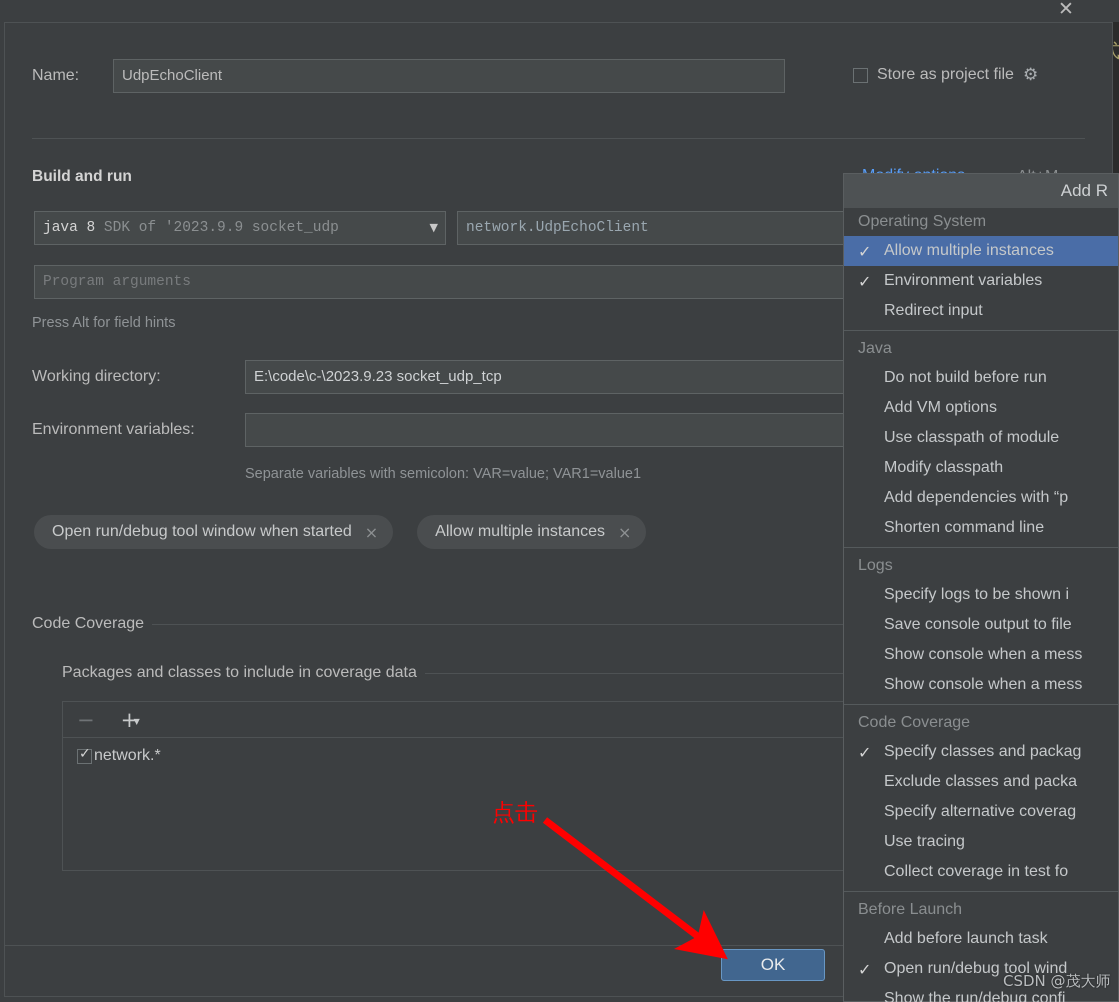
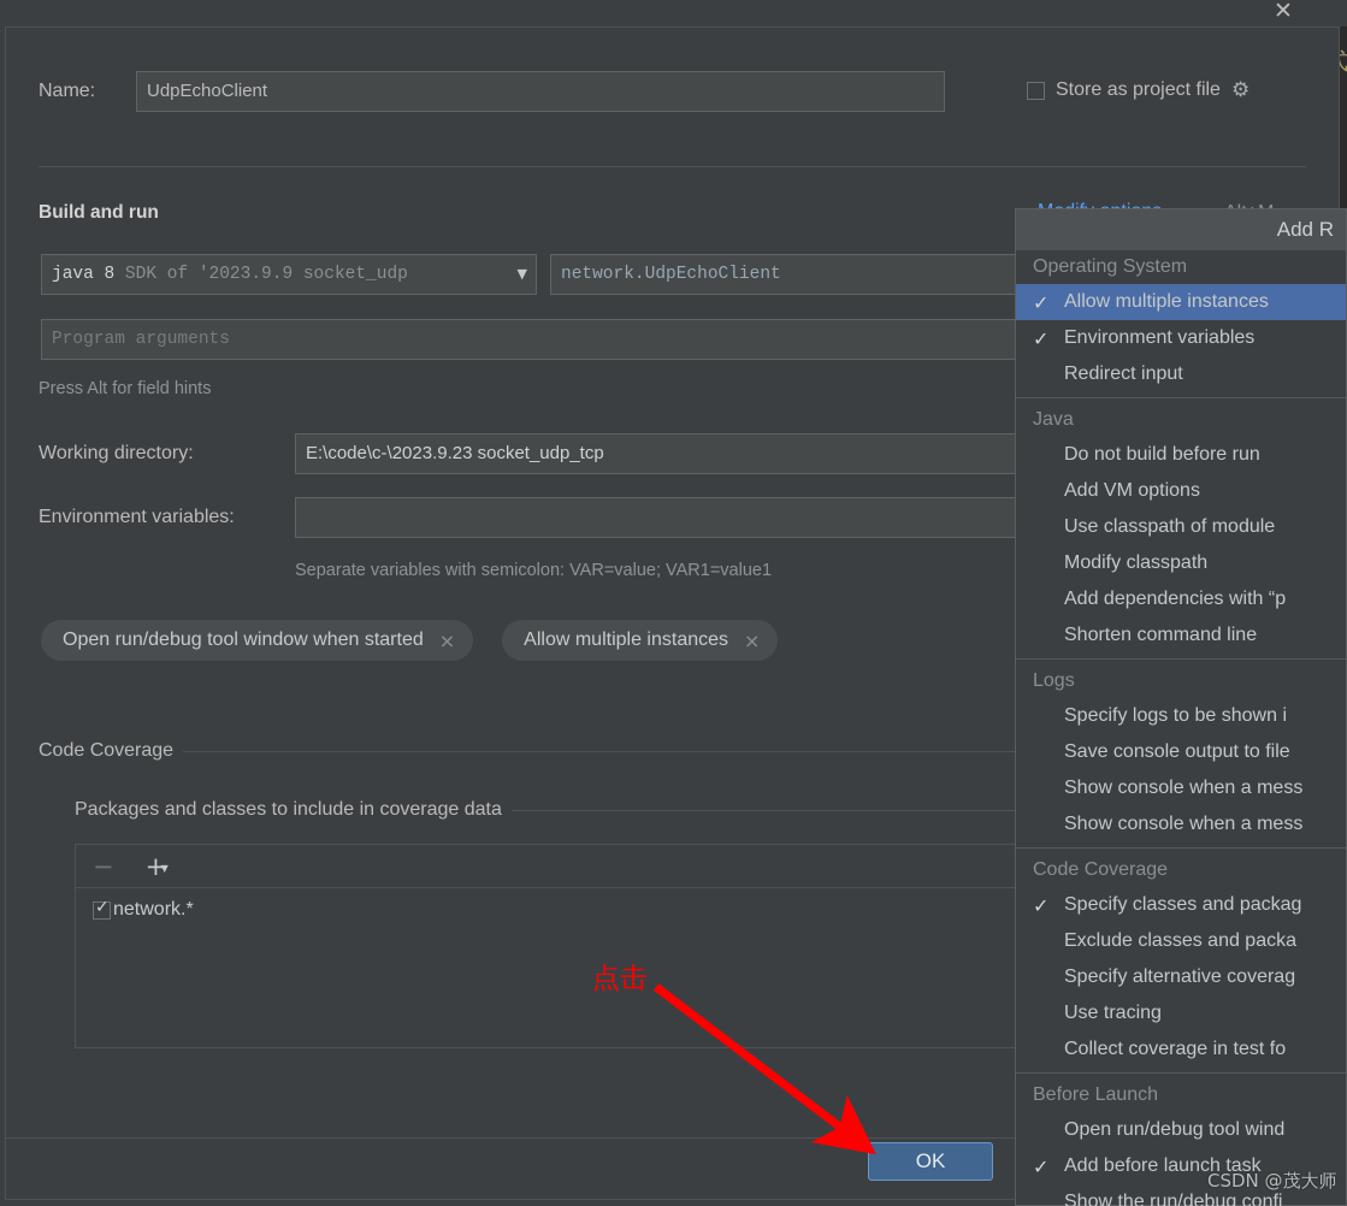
  ✕
  Name:
  UdpEchoClient
  Store as project file
  ⚙
  Build and run
  java 8 SDK of '2023.9.9 socket_udp
  ▼
  network.UdpEchoClient
  Program arguments
  Press Alt for field hints
  Working directory:
  E:\code\c-\2023.9.23 socket_udp_tcp
  Environment variables:
  Separate variables with semicolon: VAR=value; VAR1=value1
  Open run/debug tool window when started
  ×
  Allow multiple instances
  ×
  Code Coverage
  Packages and classes to include in coverage data
  −
  +
  ▼
  network.*
  OK
  Add R
  Operating System
  ✓
  Allow multiple instances
  ✓
  Environment variables
  Redirect input
  Java
  Do not build before run
  Add VM options
  Use classpath of module
  Modify classpath
  Add dependencies with “p
  Shorten command line
  Logs
  Specify logs to be shown i
  Save console output to file
  Show console when a mess
  Show console when a mess
  Code Coverage
  ✓
  Specify classes and packag
  Exclude classes and packa
  Specify alternative coverag
  Use tracing
  Collect coverage in test fo
  Before Launch
- Add before launch task
+ Open run/debug tool wind
  ✓
- Open run/debug tool wind
+ Add before launch task
  Show the run/debug confi
  点击
  CSDN @茂大师
